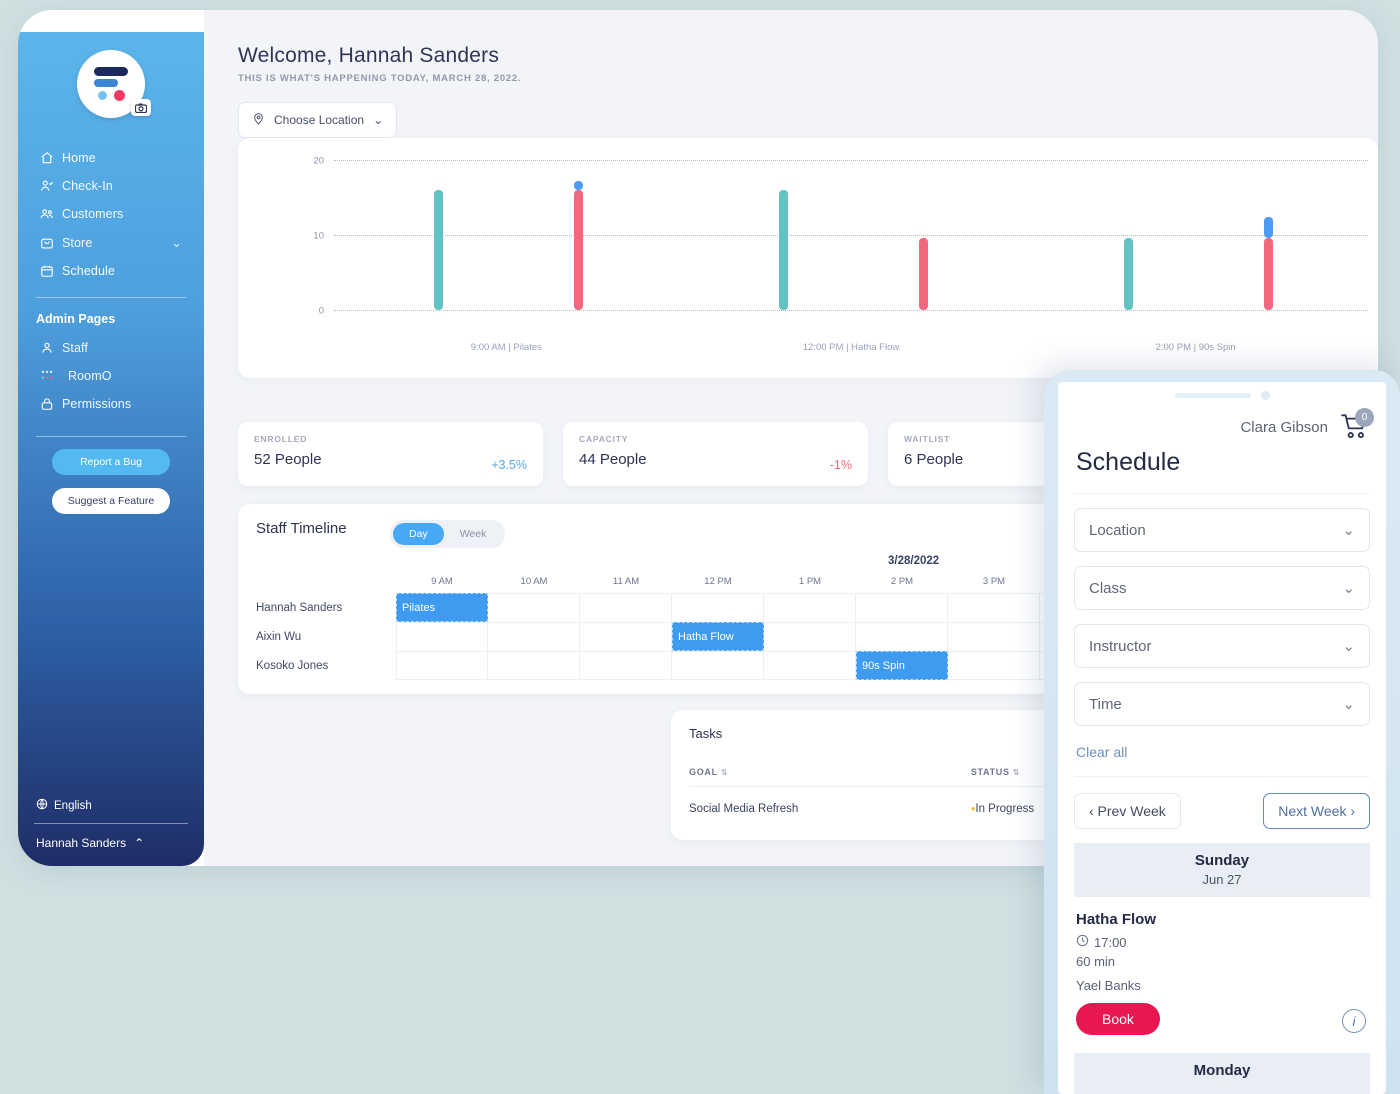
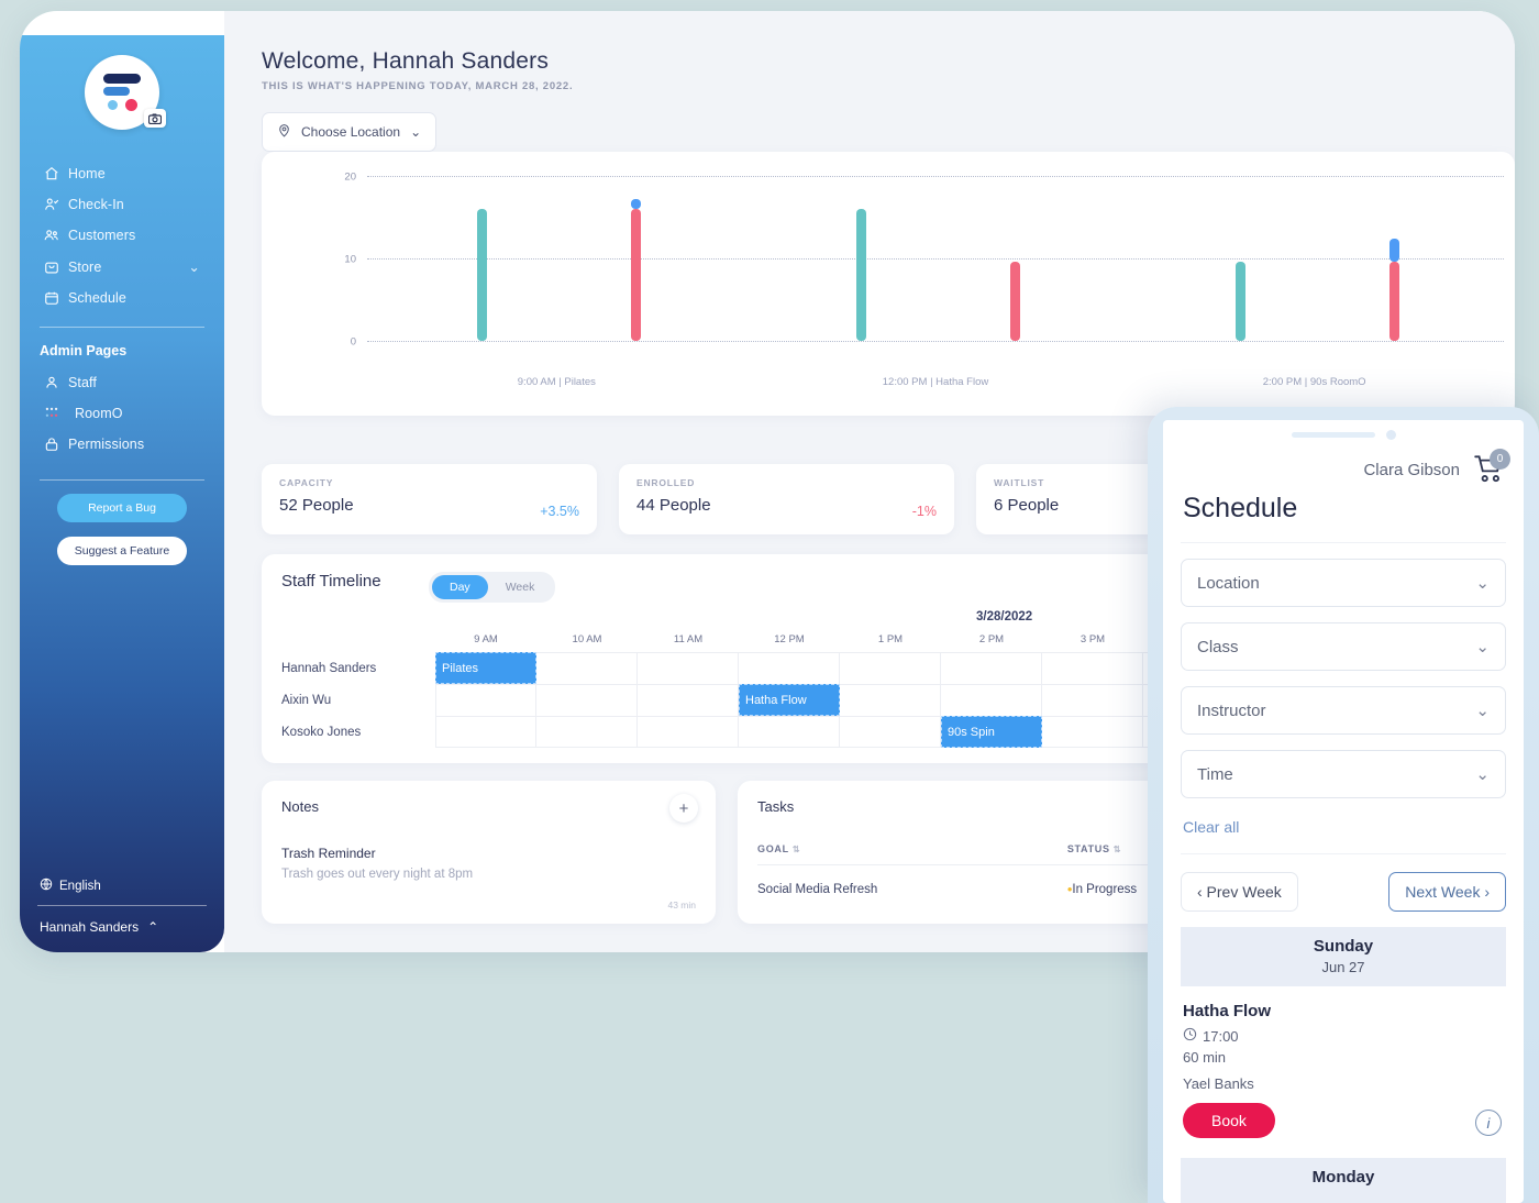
  Home
  Check-In
  Customers
  Store
  ⌄
  Schedule
  Admin Pages
  Staff
  RoomO
  Permissions
  Report a Bug
  Suggest a Feature
  English
  Hannah Sanders
  ⌃
  Welcome, Hannah Sanders
  THIS IS WHAT'S HAPPENING TODAY, MARCH 28, 2022.
  Choose Location
  ⌄
  20
  10
  0
  9:00 AM | Pilates
  12:00 PM | Hatha Flow
- 2:00 PM | 90s Spin
+ 2:00 PM | 90s RoomO
- ENROLLED
+ CAPACITY
  52 People
  +3.5%
- CAPACITY
+ ENROLLED
  44 People
  -1%
  WAITLIST
  6 People
  Staff Timeline
  Day
  Week
  3/28/2022
  9 AM
  10 AM
  11 AM
  12 PM
  1 PM
  2 PM
  3 PM
  Hannah Sanders
  Pilates
  Aixin Wu
  Hatha Flow
  Kosoko Jones
  90s Spin
+ Notes
+ +
+ Trash Reminder
+ Trash goes out every night at 8pm
+ 43 min
  Tasks
  Social Media Refresh	•In Progress
  Clara Gibson
  0
  Schedule
  Location
  ⌄
  Class
  ⌄
  Instructor
  ⌄
  Time
  ⌄
  Clear all
  ‹ Prev Week
  Next Week ›
  Sunday
  Jun 27
  Hatha Flow
  17:00
  60 min
  Yael Banks
  Book
  i
  Monday
